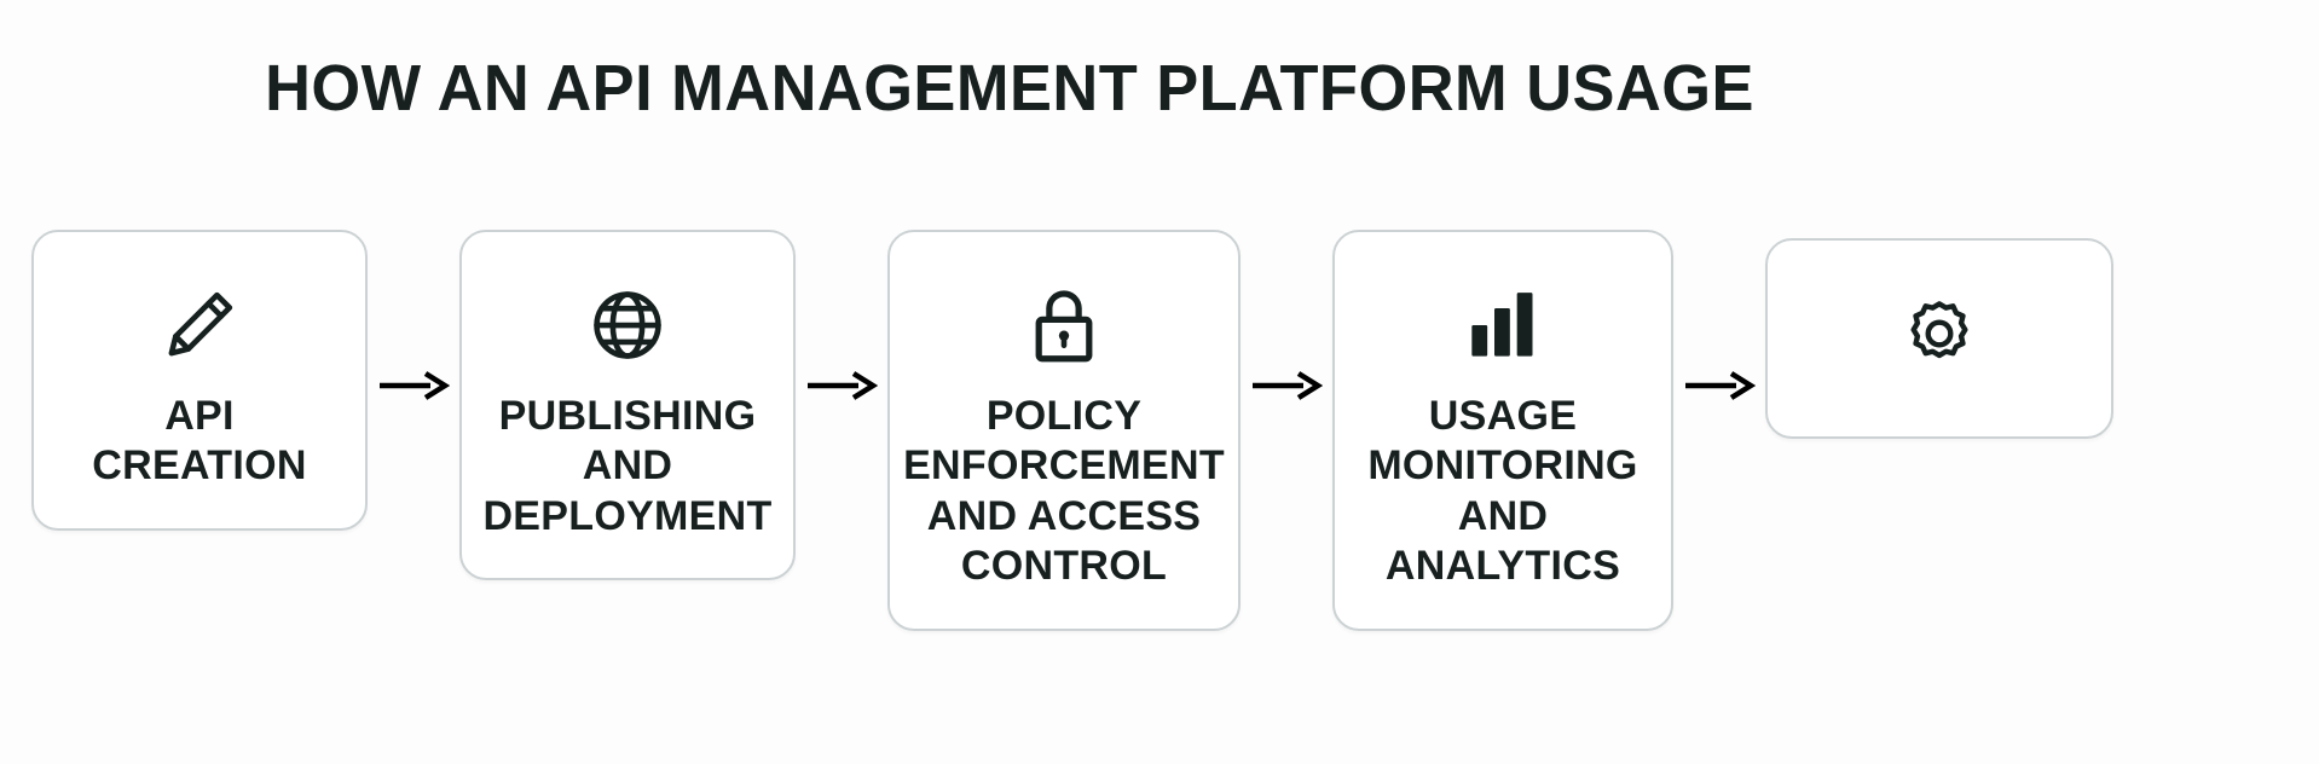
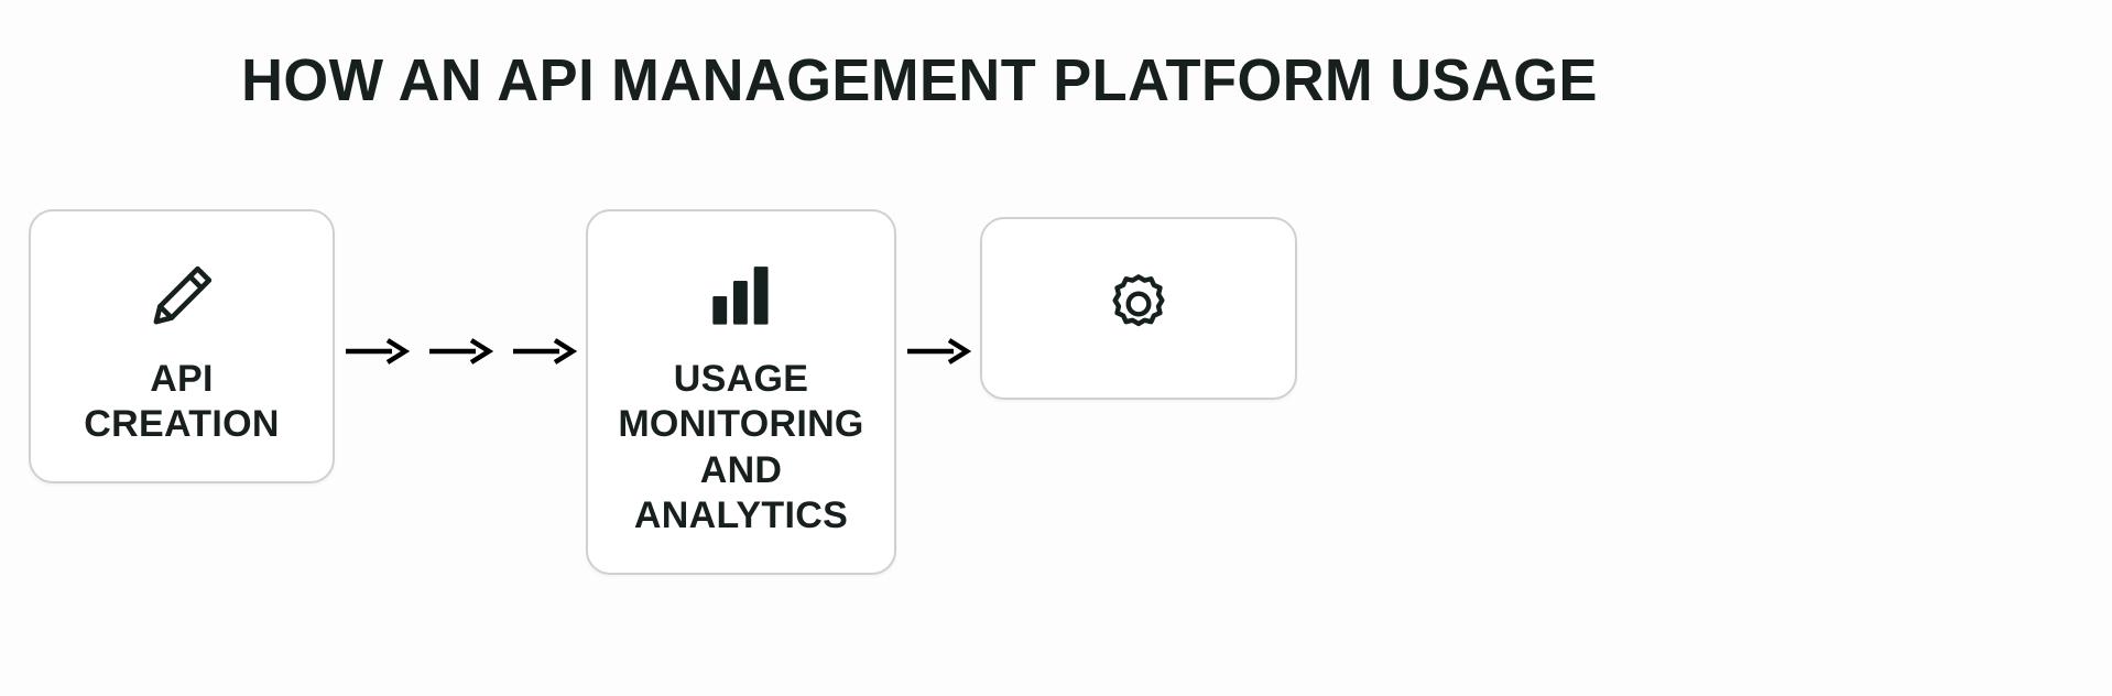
  HOW AN API MANAGEMENT PLATFORM USAGE
  API
  CREATION
- PUBLISHING
- AND
- DEPLOYMENT
- POLICY
- ENFORCEMENT
- AND ACCESS
- CONTROL
  USAGE
  MONITORING
  AND ANALYTICS
